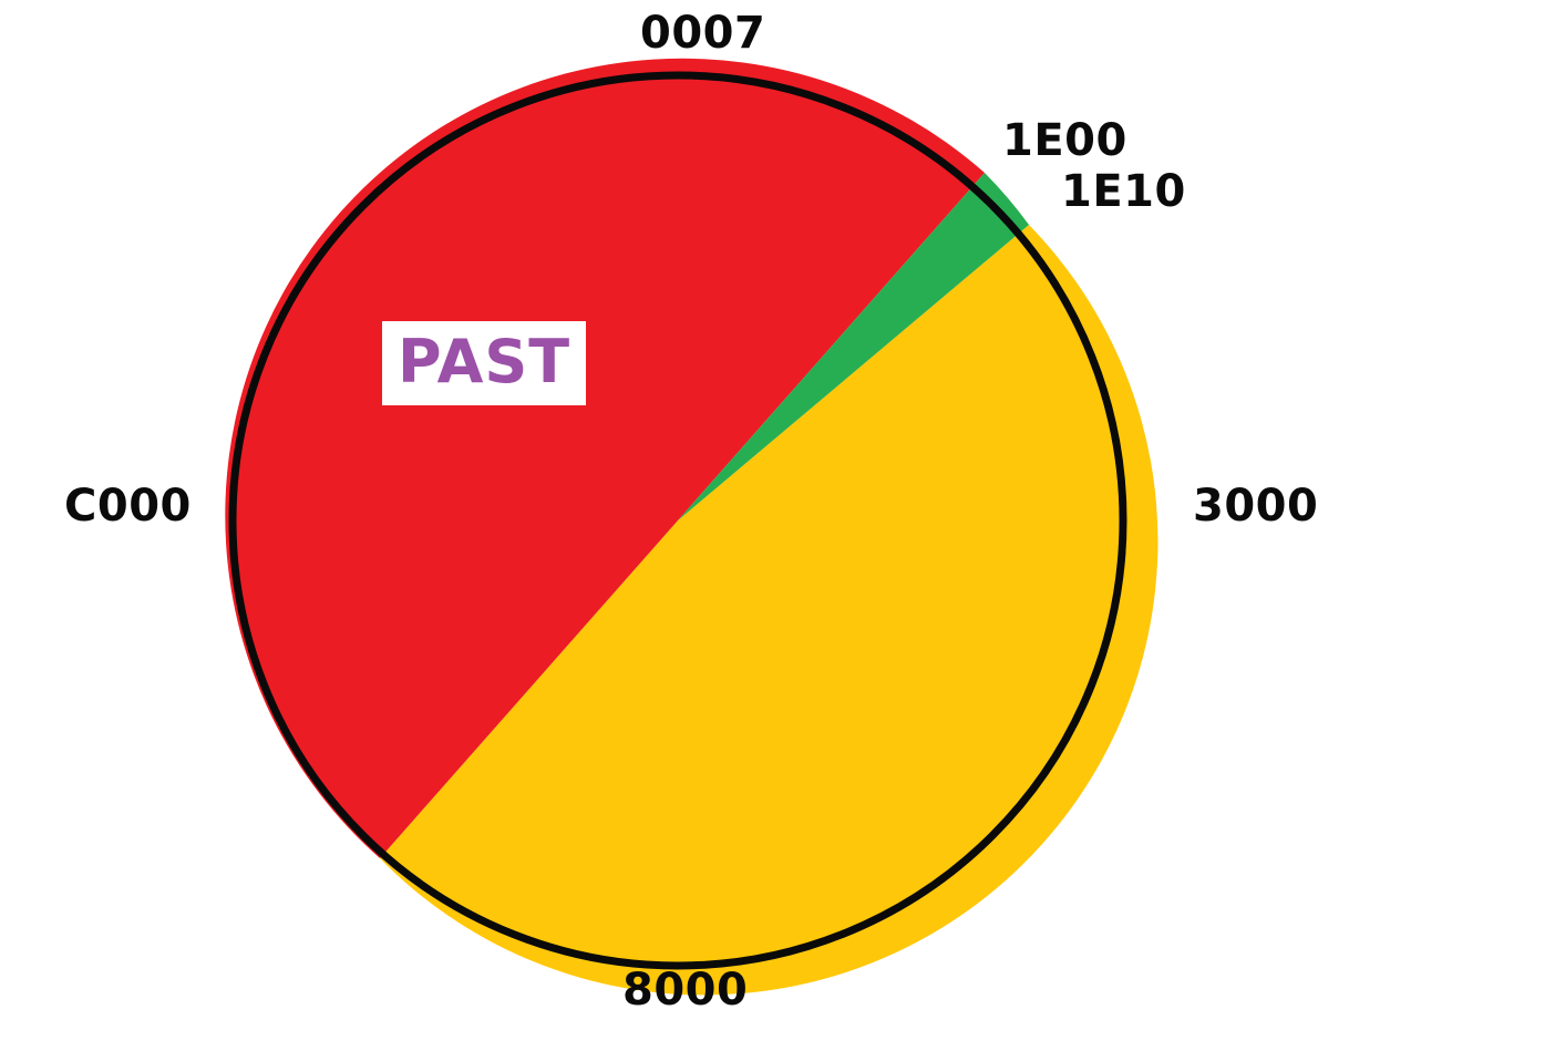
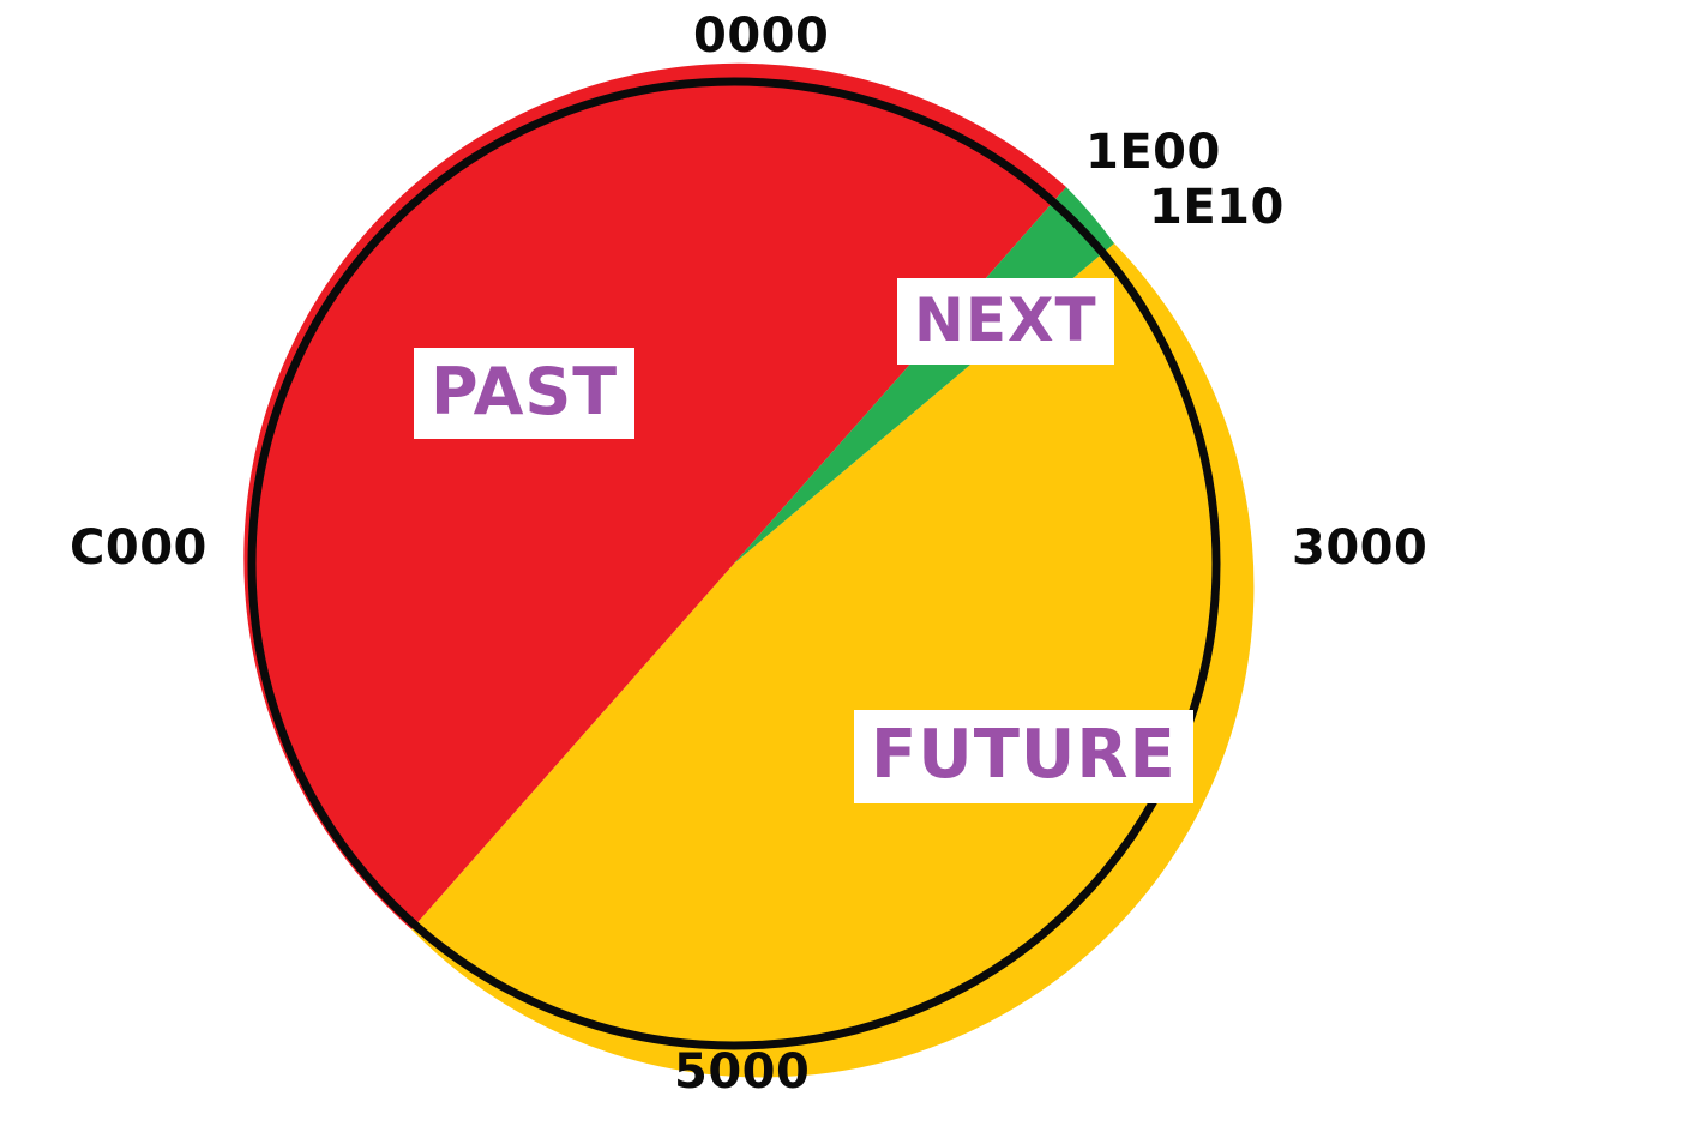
- 0007
+ 0000
  1E00
  1E10
  3000
- 8000
+ 5000
  C000
  PAST
+ NEXT
+ FUTURE
